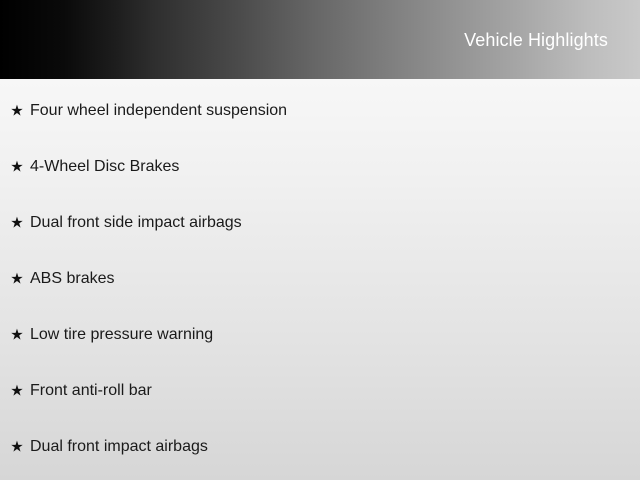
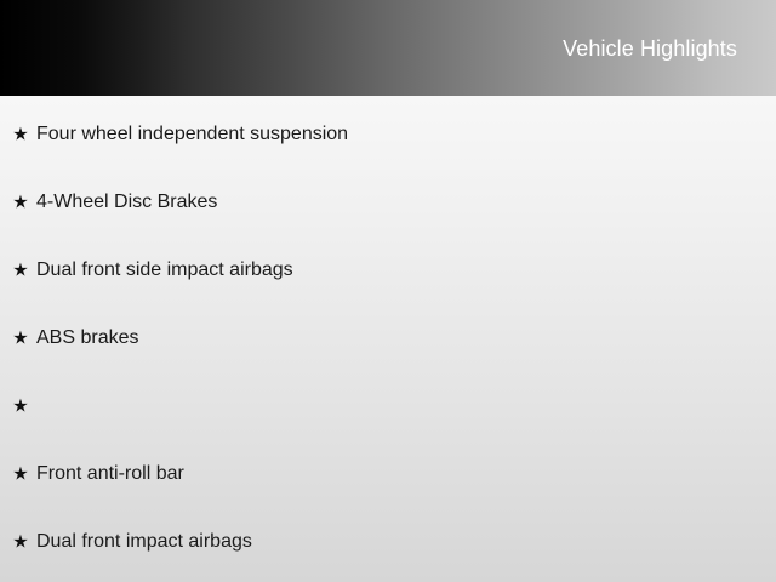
  Vehicle Highlights
  ★
  Four wheel independent suspension
  ★
  4-Wheel Disc Brakes
  ★
  Dual front side impact airbags
  ★
  ABS brakes
  ★
- Low tire pressure warning
  ★
  Front anti-roll bar
  ★
  Dual front impact airbags
